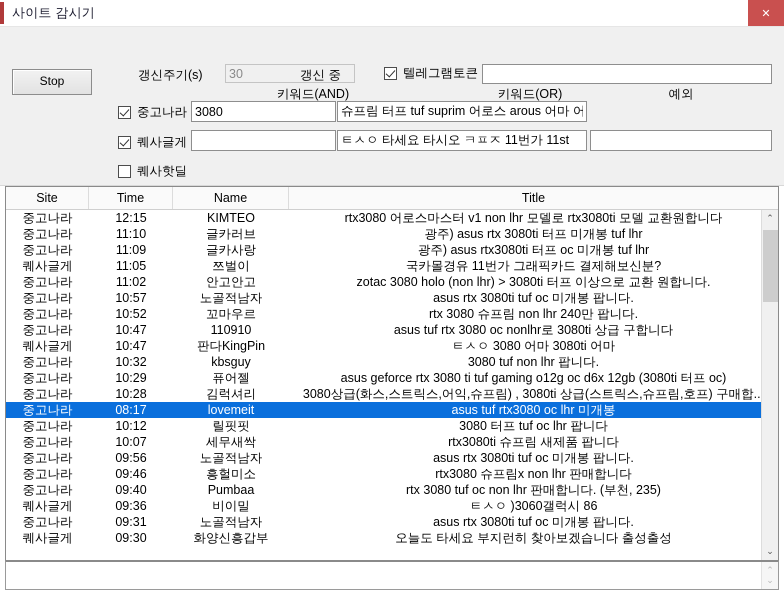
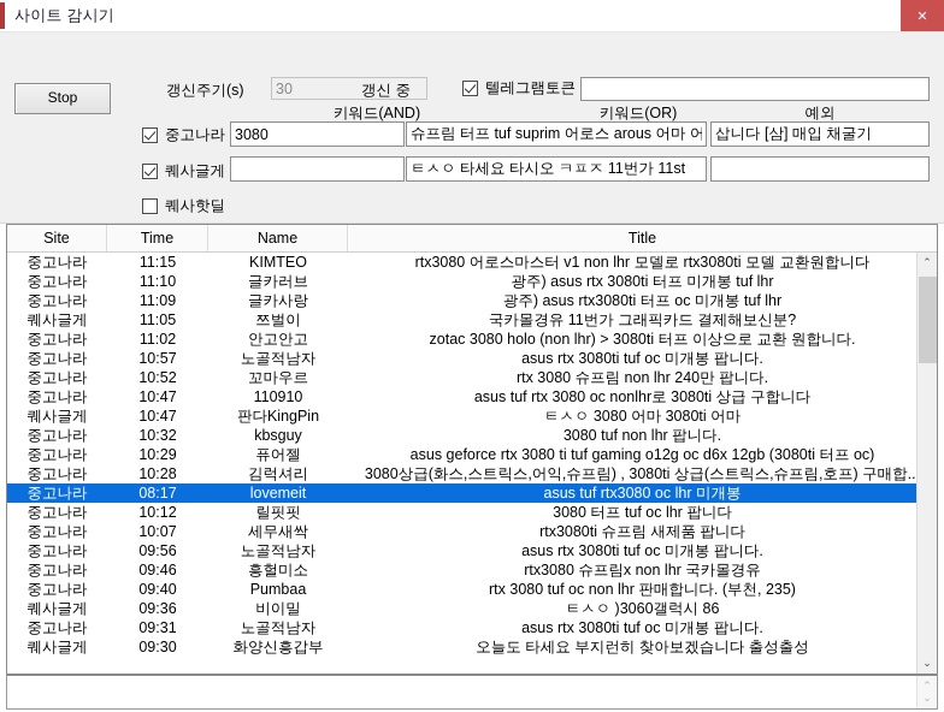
  사이트 감시기
  ✕
  Stop
  갱신주기(s)
  30
  갱신 중
  텔레그램토큰
  키워드(AND)
  키워드(OR)
  예외
  중고나라
  3080
  슈프림 터프 tuf suprim 어로스 arous 어마 어
+ 삽니다 [삼] 매입 채굴기
  퀘사글게
  ㅌㅅㅇ 타세요 타시오 ㅋㅍㅈ 11번가 11st
  퀘사핫딜
  Site
  Time
  Name
  Title
  중고나라
- 12:15
+ 11:15
  KIMTEO
  rtx3080 어로스마스터 v1 non lhr 모델로 rtx3080ti 모델 교환원합니다
  중고나라
  11:10
  글카러브
  광주) asus rtx 3080ti 터프 미개봉 tuf lhr
  중고나라
  11:09
  글카사랑
  광주) asus rtx3080ti 터프 oc 미개봉 tuf lhr
  퀘사글게
  11:05
  쯔벌이
  국카몰경유 11번가 그래픽카드 결제해보신분?
  중고나라
  11:02
  안고안고
  zotac 3080 holo (non lhr) > 3080ti 터프 이상으로 교환 원합니다.
  중고나라
  10:57
  노골적남자
  asus rtx 3080ti tuf oc 미개봉 팝니다.
  중고나라
  10:52
  꼬마우르
  rtx 3080 슈프림 non lhr 240만 팝니다.
  중고나라
  10:47
  110910
  asus tuf rtx 3080 oc nonlhr로 3080ti 상급 구합니다
  퀘사글게
  10:47
  판다KingPin
  ㅌㅅㅇ 3080 어마 3080ti 어마
  중고나라
  10:32
  kbsguy
  3080 tuf non lhr 팝니다.
  중고나라
  10:29
  퓨어젤
  asus geforce rtx 3080 ti tuf gaming o12g oc d6x 12gb (3080ti 터프 oc)
  중고나라
  10:28
  김럭셔리
  3080상급(화스,스트릭스,어익,슈프림) , 3080ti 상급(스트릭스,슈프림,호프) 구매합..
  중고나라
  08:17
  lovemeit
  asus tuf rtx3080 oc lhr 미개봉
  중고나라
  10:12
  릴핏핏
  3080 터프 tuf oc lhr 팝니다
  중고나라
  10:07
  세무새싹
  rtx3080ti 슈프림 새제품 팝니다
  중고나라
  09:56
  노골적남자
  asus rtx 3080ti tuf oc 미개봉 팝니다.
  중고나라
  09:46
  흥헐미소
- rtx3080 슈프림x non lhr 판매합니다
+ rtx3080 슈프림x non lhr 국카몰경유
  중고나라
  09:40
  Pumbaa
  rtx 3080 tuf oc non lhr 판매합니다. (부천, 235)
  퀘사글게
  09:36
  비이밀
  ㅌㅅㅇ )3060갤럭시 86
  중고나라
  09:31
  노골적남자
  asus rtx 3080ti tuf oc 미개봉 팝니다.
  퀘사글게
  09:30
  화양신흥갑부
  오늘도 타세요 부지런히 찾아보겠습니다 출성출성
  ⌃
  ⌄
  ⌃
  ⌄
